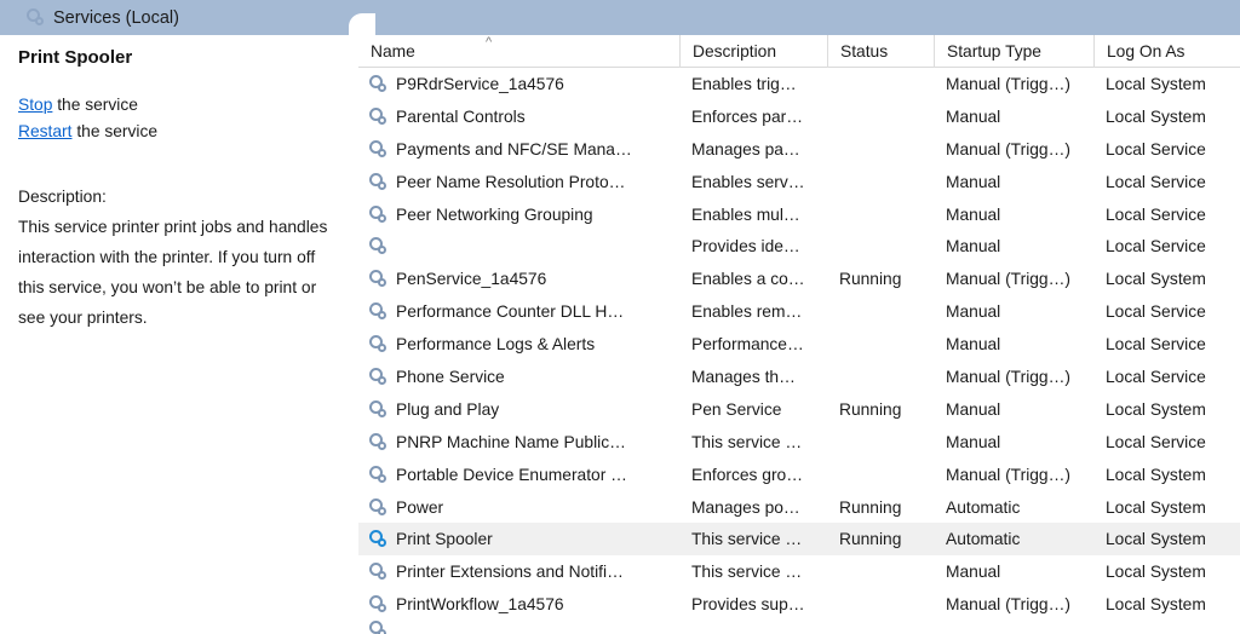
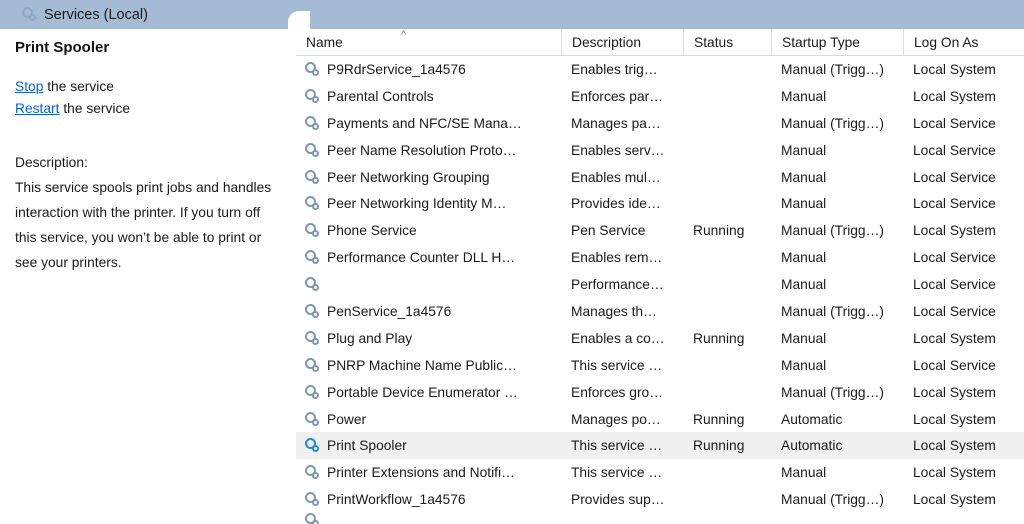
  Services (Local)
  Print Spooler
  Stop the service
  Restart the service
  Description:
- This service printer print jobs and handles interaction with the printer. If you turn off this service, you won’t be able to print or see your printers.
+ This service spools print jobs and handles interaction with the printer. If you turn off this service, you won’t be able to print or see your printers.
  Name
  ^
  Description
  Status
  Startup Type
  Log On As
  P9RdrService_1a4576
  Enables trig…
  Manual (Trigg…)
  Local System
  Parental Controls
  Enforces par…
  Manual
  Local System
  Payments and NFC/SE Mana…
  Manages pa…
  Manual (Trigg…)
  Local Service
  Peer Name Resolution Proto…
  Enables serv…
  Manual
  Local Service
  Peer Networking Grouping
  Enables mul…
  Manual
  Local Service
+ Peer Networking Identity M…
  Provides ide…
  Manual
  Local Service
- PenService_1a4576
+ Phone Service
- Enables a co…
+ Pen Service
  Running
  Manual (Trigg…)
  Local System
  Performance Counter DLL H…
  Enables rem…
  Manual
  Local Service
- Performance Logs & Alerts
  Performance…
  Manual
  Local Service
- Phone Service
+ PenService_1a4576
  Manages th…
  Manual (Trigg…)
  Local Service
  Plug and Play
- Pen Service
+ Enables a co…
  Running
  Manual
  Local System
  PNRP Machine Name Public…
  This service …
  Manual
  Local Service
  Portable Device Enumerator …
  Enforces gro…
  Manual (Trigg…)
  Local System
  Power
  Manages po…
  Running
  Automatic
  Local System
  Print Spooler
  This service …
  Running
  Automatic
  Local System
  Printer Extensions and Notifi…
  This service …
  Manual
  Local System
  PrintWorkflow_1a4576
  Provides sup…
  Manual (Trigg…)
  Local System
